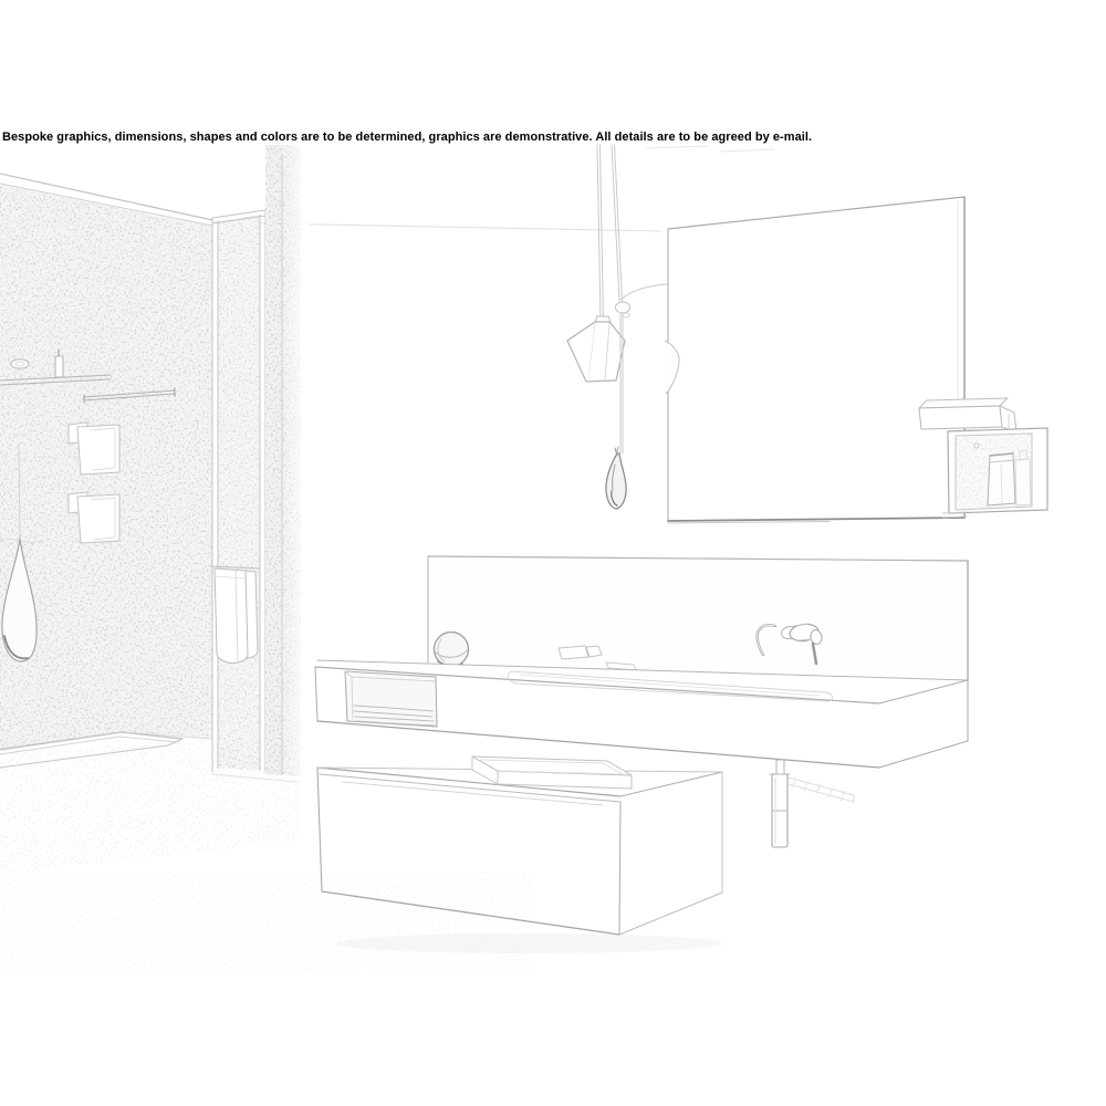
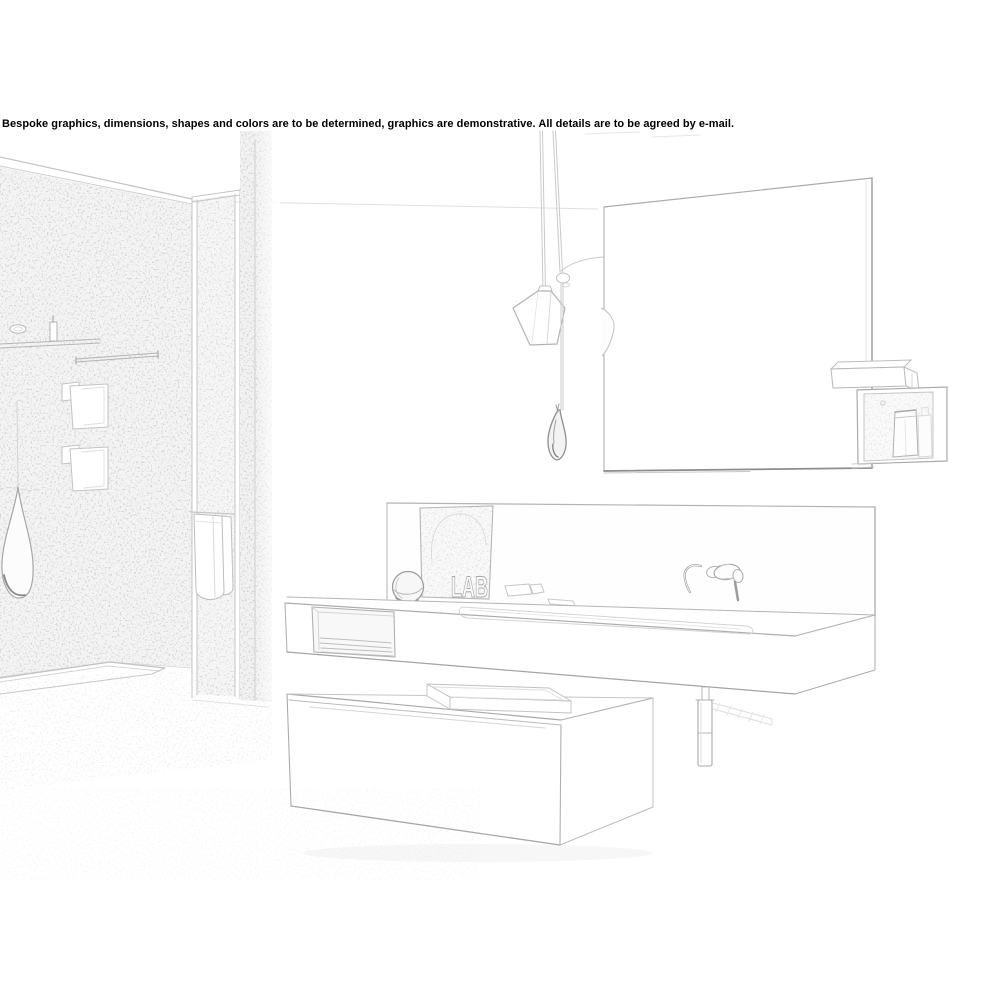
  Bespoke graphics, dimensions, shapes and colors are to be determined, graphics are demonstrative. All details are to be agreed by e-mail.
+ LAB
